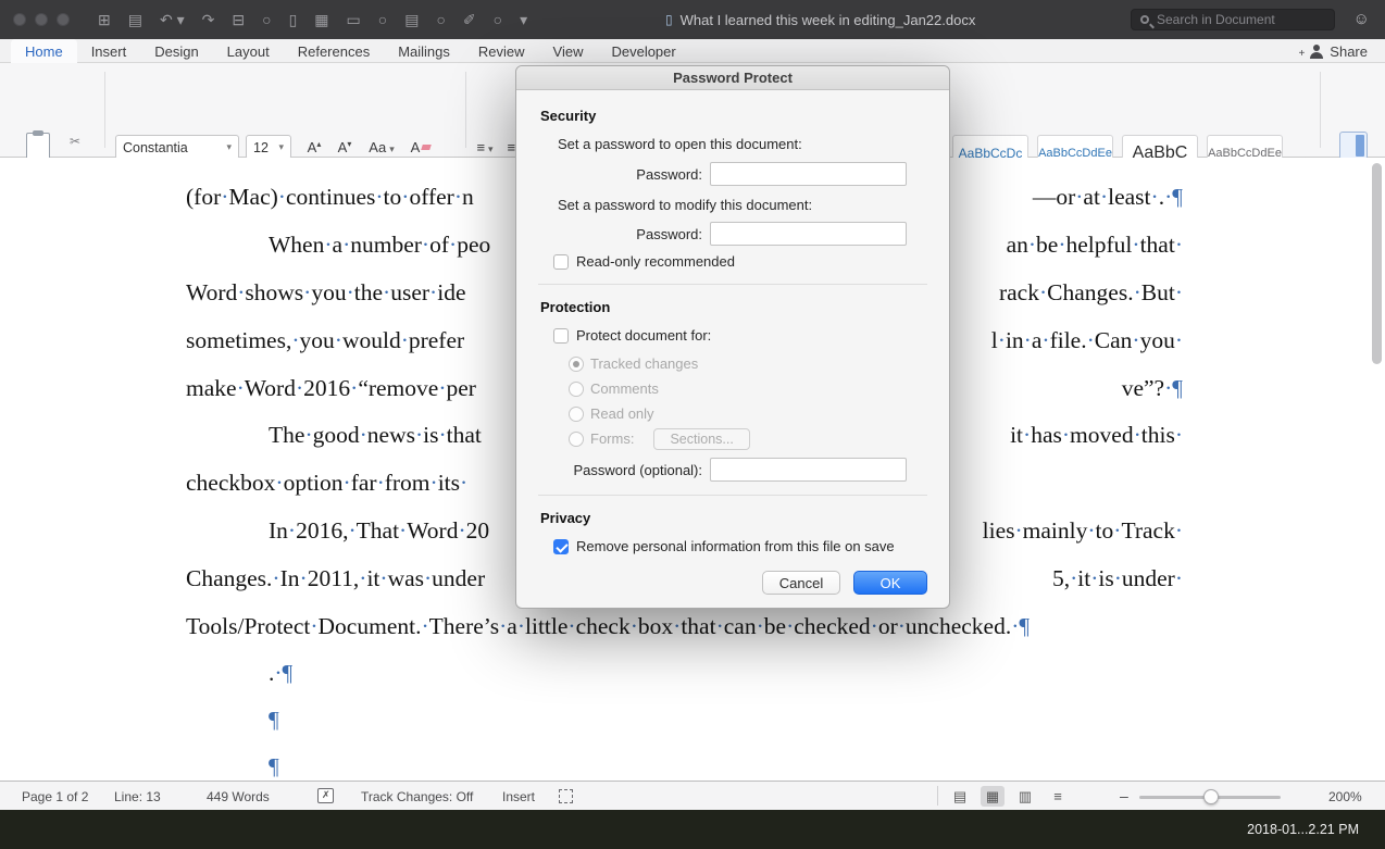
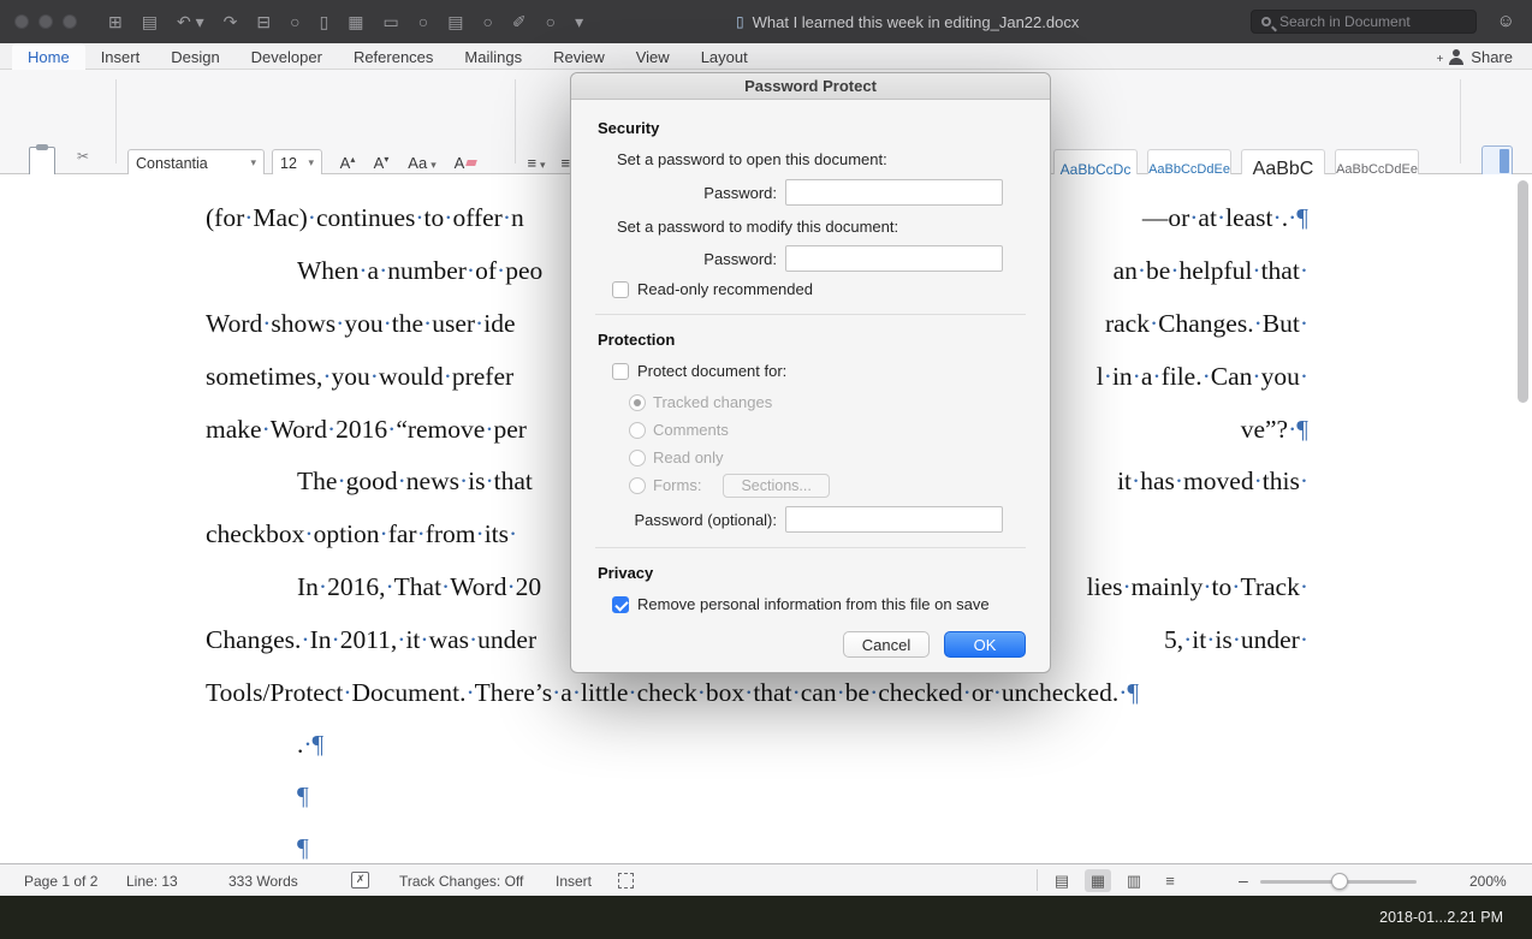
  ⊞
  ▤
  ↶ ▾
  ↷
  ⊟
  ○
  ▯
  ▦
  ▭
  ○
  ▤
  ○
  ✐
  ○
  ▾
  ▯
  What I learned this week in editing_Jan22.docx
  Search in Document
  ☺
  Home
  Insert
  Design
- Layout
+ Developer
  References
  Mailings
  Review
  View
- Developer
+ Layout
  Share
  ✂
  Constantia
  ▾
  12
  ▾
  A
  A
  Aa
  A
  AaBbCcDc
  AaBbCcDdEe
  AaBbC
  AaBbCcDdEe
  (for·Mac)·continues·to·offer·n
  —or·at·least·.·¶
  When·a·number·of·peo
  an·be·helpful·that·
  Word·shows·you·the·user·ide
  rack·Changes.·But·
  sometimes,·you·would·prefer
  l·in·a·file.·Can·you·
  make·Word·2016·“remove·per
  ve”?·¶
  The·good·news·is·that
  it·has·moved·this·
  checkbox·option·far·from·its·
  In·2016,·That·Word·20
  lies·mainly·to·Track·
  Changes.·In·2011,·it·was·under
  5,·it·is·under·
  Tools/Protect·Document.·There’s·a·little·check·box·that·can·be·checked·or·unchecked.·¶
  .·¶
  ¶
  ¶
  Password Protect
  Security
  Set a password to open this document:
  Password:
  Set a password to modify this document:
  Password:
  Read-only recommended
  Protection
  Protect document for:
  Tracked changes
  Comments
  Read only
  Forms:
  Sections...
  Password (optional):
  Privacy
  Remove personal information from this file on save
  Cancel
  OK
  Page 1 of 2
  Line: 13
- 449 Words
+ 333 Words
  Track Changes: Off
  Insert
  ▤
  ▦
  ▥
  ≡
  –
  200%
  2018-01...2.21 PM
